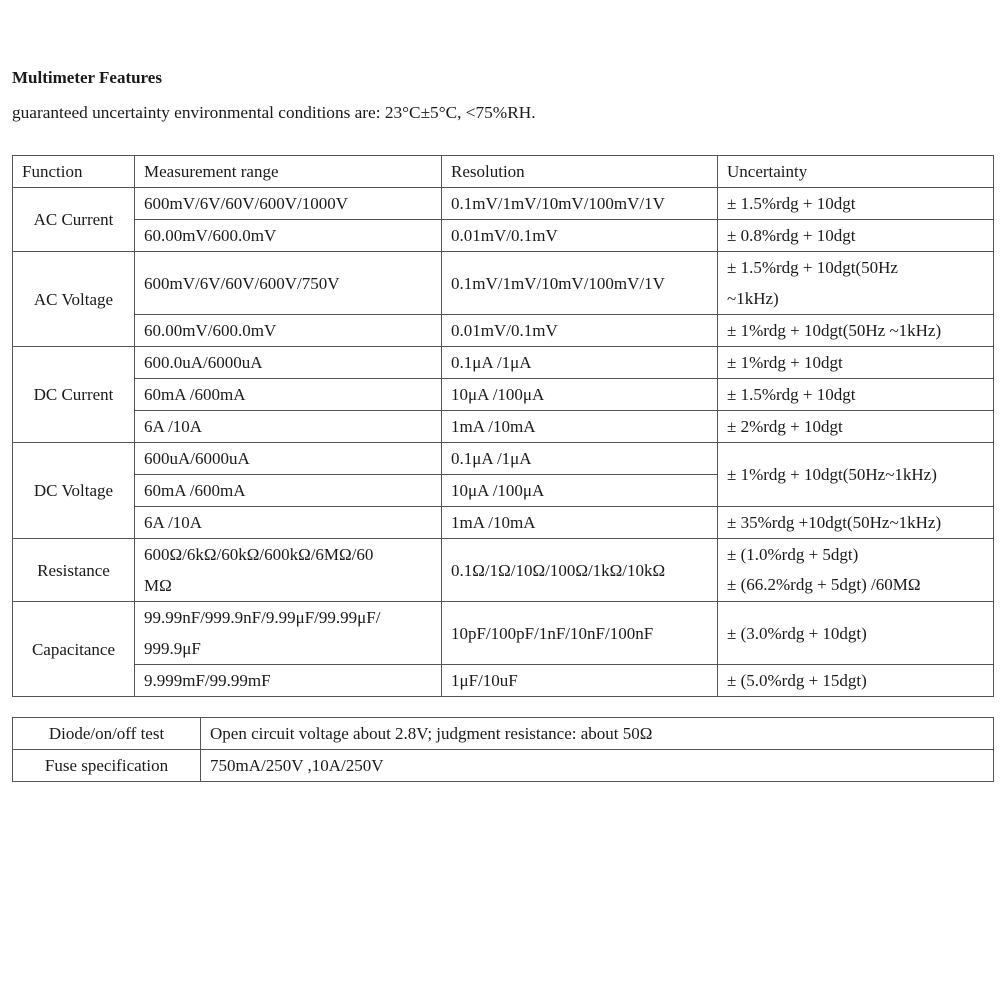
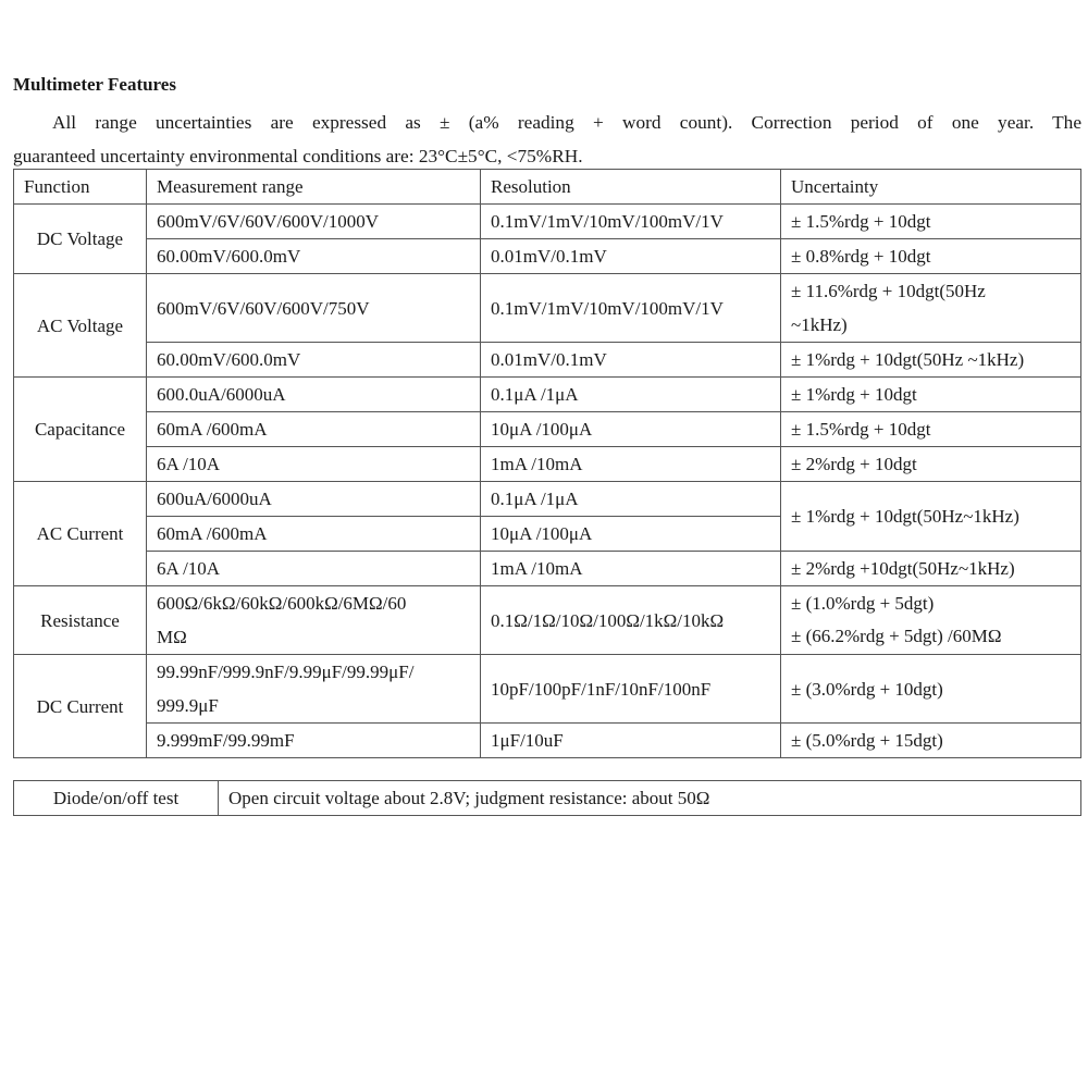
  Multimeter Features
+ All range uncertainties are expressed as ± (a% reading + word count). Correction period of one year. The
  guaranteed uncertainty environmental conditions are: 23°C±5°C, <75%RH.
  Function	Measurement range	Resolution	Uncertainty
- AC Current	600mV/6V/60V/600V/1000V	0.1mV/1mV/10mV/100mV/1V	± 1.5%rdg + 10dgt
+ DC Voltage	600mV/6V/60V/600V/1000V	0.1mV/1mV/10mV/100mV/1V	± 1.5%rdg + 10dgt
  60.00mV/600.0mV	0.01mV/0.1mV	± 0.8%rdg + 10dgt
- AC Voltage	600mV/6V/60V/600V/750V	0.1mV/1mV/10mV/100mV/1V	± 1.5%rdg + 10dgt(50Hz ~1kHz)
+ AC Voltage	600mV/6V/60V/600V/750V	0.1mV/1mV/10mV/100mV/1V	± 11.6%rdg + 10dgt(50Hz ~1kHz)
  60.00mV/600.0mV	0.01mV/0.1mV	± 1%rdg + 10dgt(50Hz ~1kHz)
- DC Current	600.0uA/6000uA	0.1μA /1μA	± 1%rdg + 10dgt
+ Capacitance	600.0uA/6000uA	0.1μA /1μA	± 1%rdg + 10dgt
  60mA /600mA	10μA /100μA	± 1.5%rdg + 10dgt
  6A /10A	1mA /10mA	± 2%rdg + 10dgt
- DC Voltage	600uA/6000uA	0.1μA /1μA	± 1%rdg + 10dgt(50Hz~1kHz)
+ AC Current	600uA/6000uA	0.1μA /1μA	± 1%rdg + 10dgt(50Hz~1kHz)
  60mA /600mA	10μA /100μA
- 6A /10A	1mA /10mA	± 35%rdg +10dgt(50Hz~1kHz)
+ 6A /10A	1mA /10mA	± 2%rdg +10dgt(50Hz~1kHz)
  Resistance	600Ω/6kΩ/60kΩ/600kΩ/6MΩ/60 MΩ	0.1Ω/1Ω/10Ω/100Ω/1kΩ/10kΩ	± (1.0%rdg + 5dgt) ± (66.2%rdg + 5dgt) /60MΩ
- Capacitance	99.99nF/999.9nF/9.99μF/99.99μF/ 999.9μF	10pF/100pF/1nF/10nF/100nF	± (3.0%rdg + 10dgt)
+ DC Current	99.99nF/999.9nF/9.99μF/99.99μF/ 999.9μF	10pF/100pF/1nF/10nF/100nF	± (3.0%rdg + 10dgt)
  9.999mF/99.99mF	1μF/10uF	± (5.0%rdg + 15dgt)
  Diode/on/off test	Open circuit voltage about 2.8V; judgment resistance: about 50Ω
- Fuse specification	750mA/250V ,10A/250V
